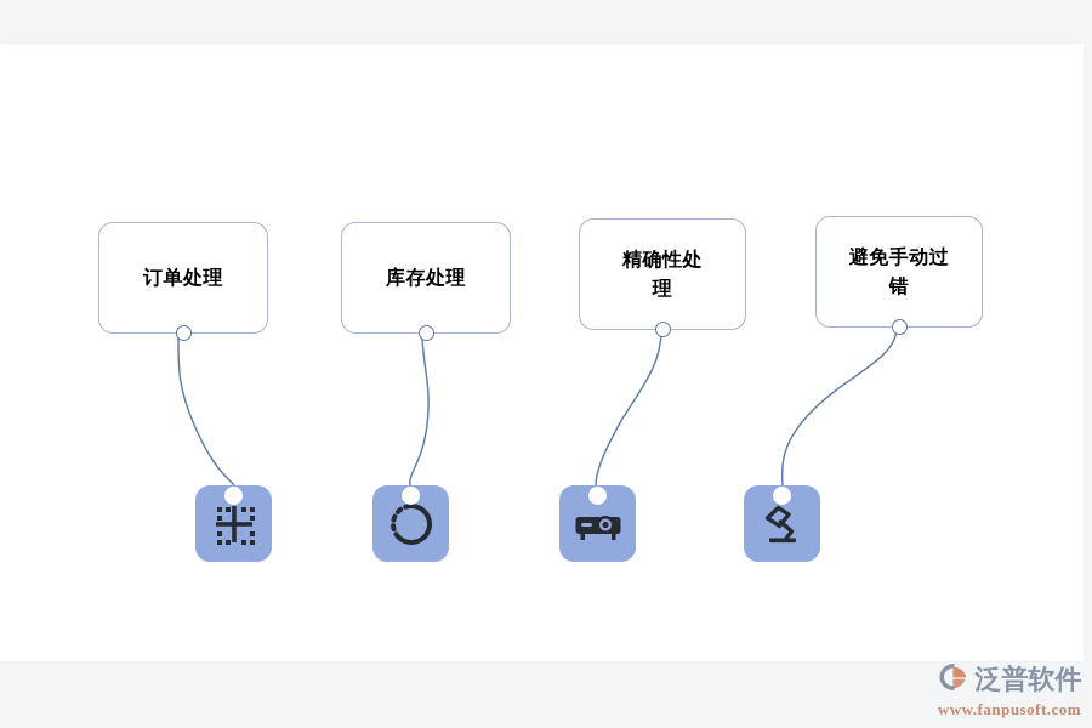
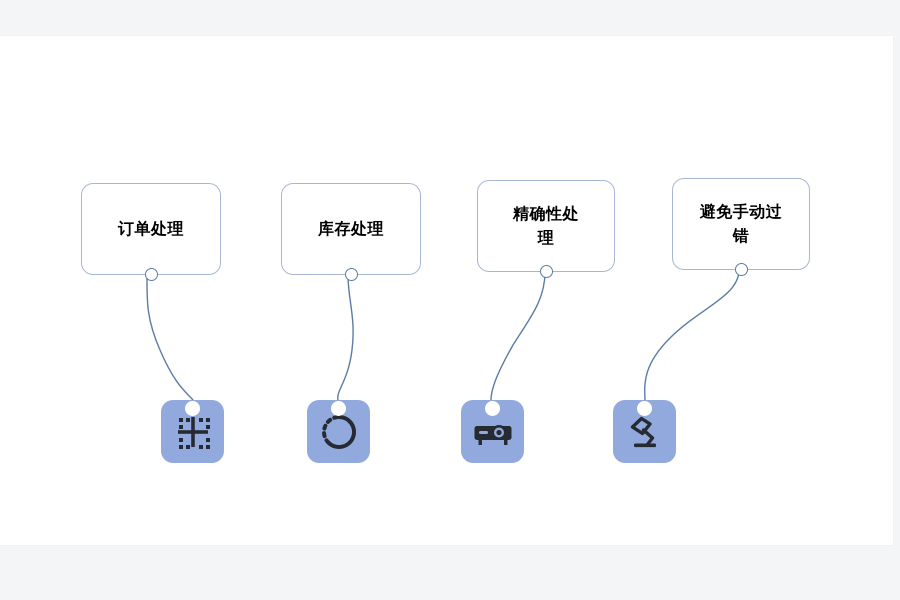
  订单处理
  库存处理
  精确性处
  理
  避免手动过
  错
- 泛普软件
- www.fanpusoft.com
